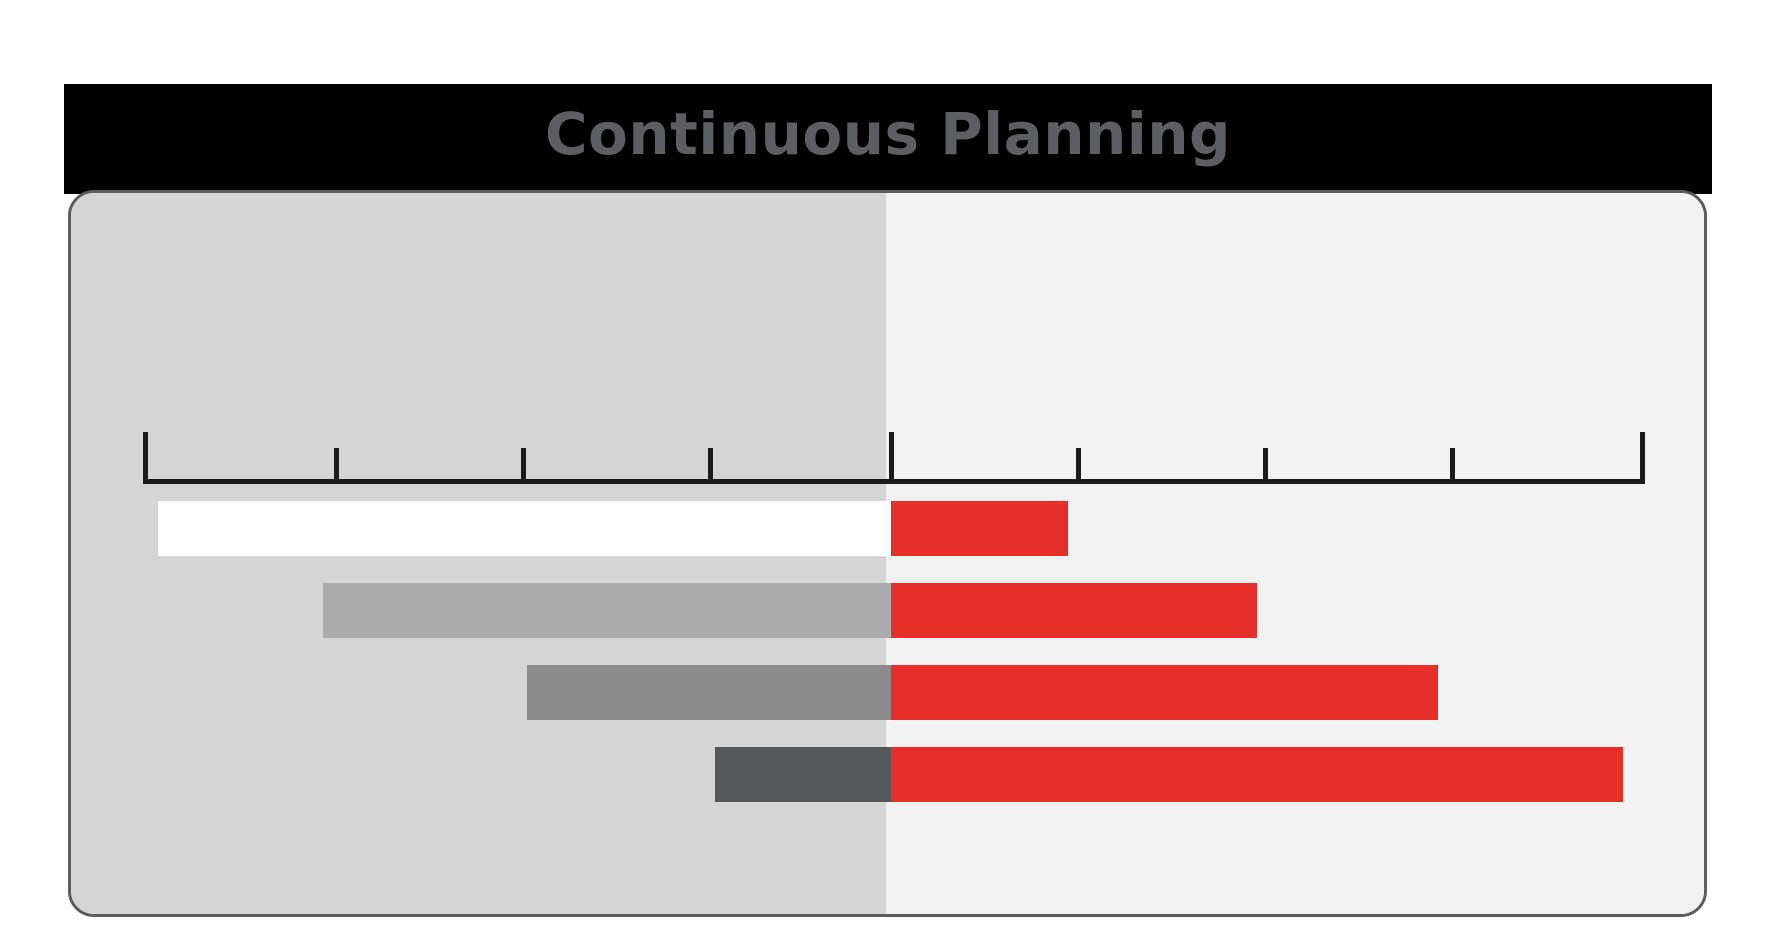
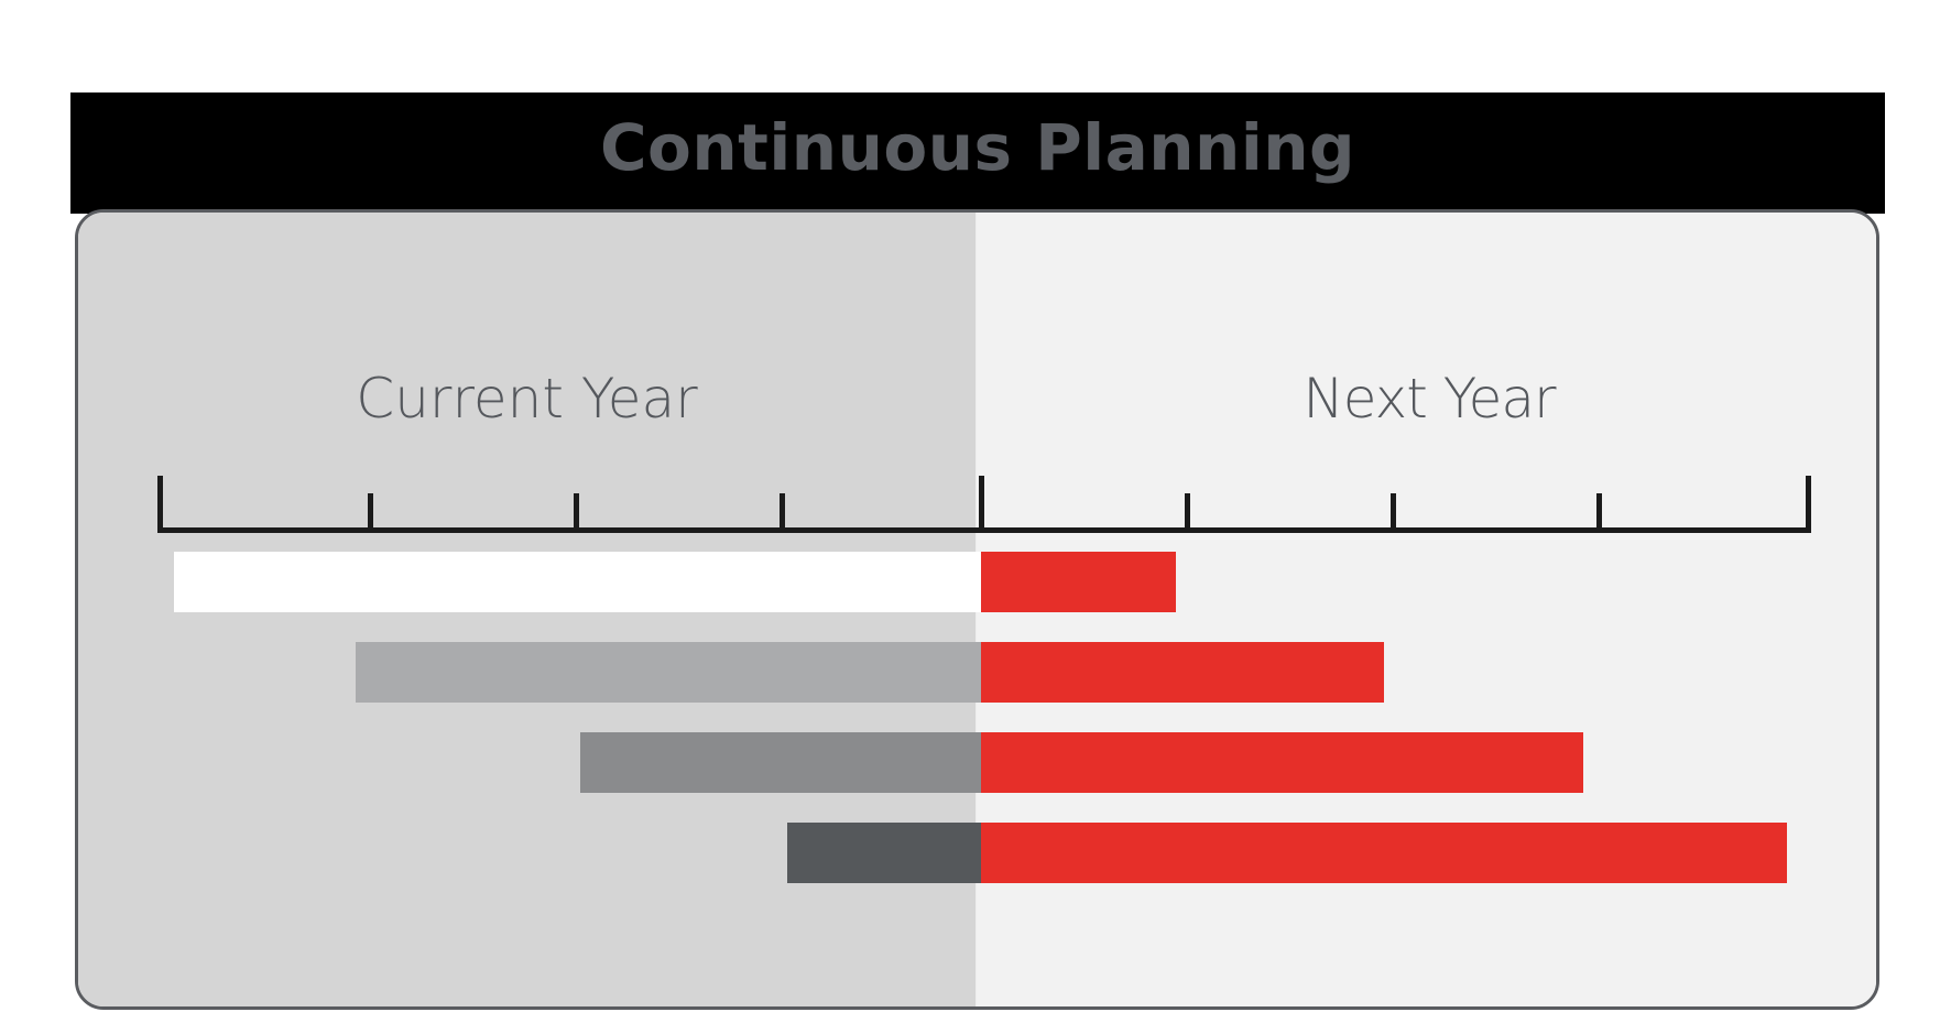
  Continuous Planning
+ Current Year
+ Next Year
